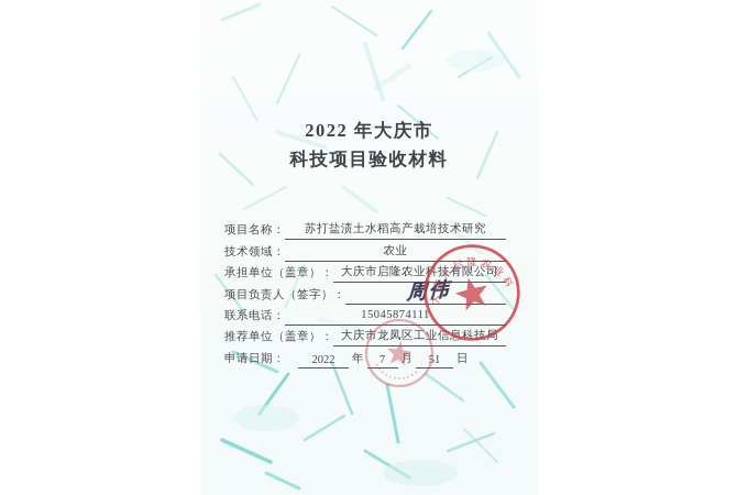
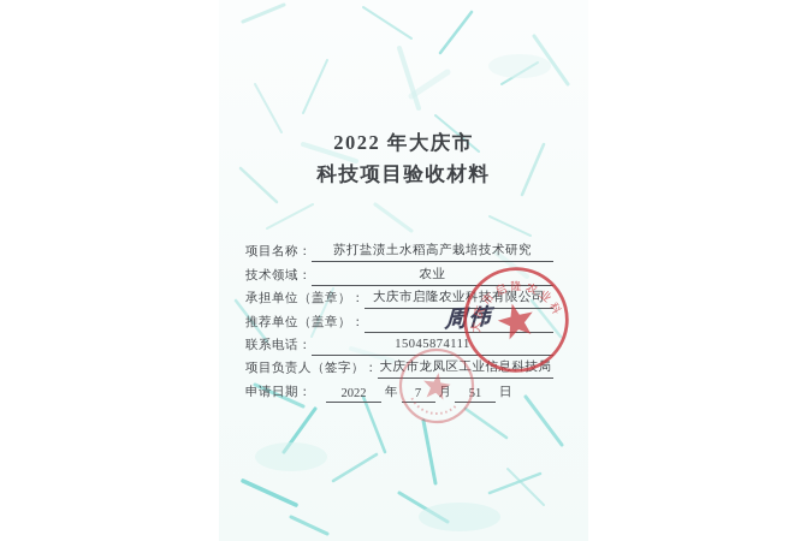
  2022 年大庆市
  科技项目验收材料
  项目名称：
  苏打盐渍土水稻高产栽培技术研究
  技术领域：
  农业
  承担单位（盖章）：
  大庆市启隆农业科技有限公司
- 项目负责人（签字）：
+ 推荐单位（盖章）：
  联系电话：
  15045874111
- 推荐单位（盖章）：
+ 项目负责人（签字）：
  大庆市龙凤区工业信息科技局
  申请日期：
  2022
  年
  7
  月
  51
  日
